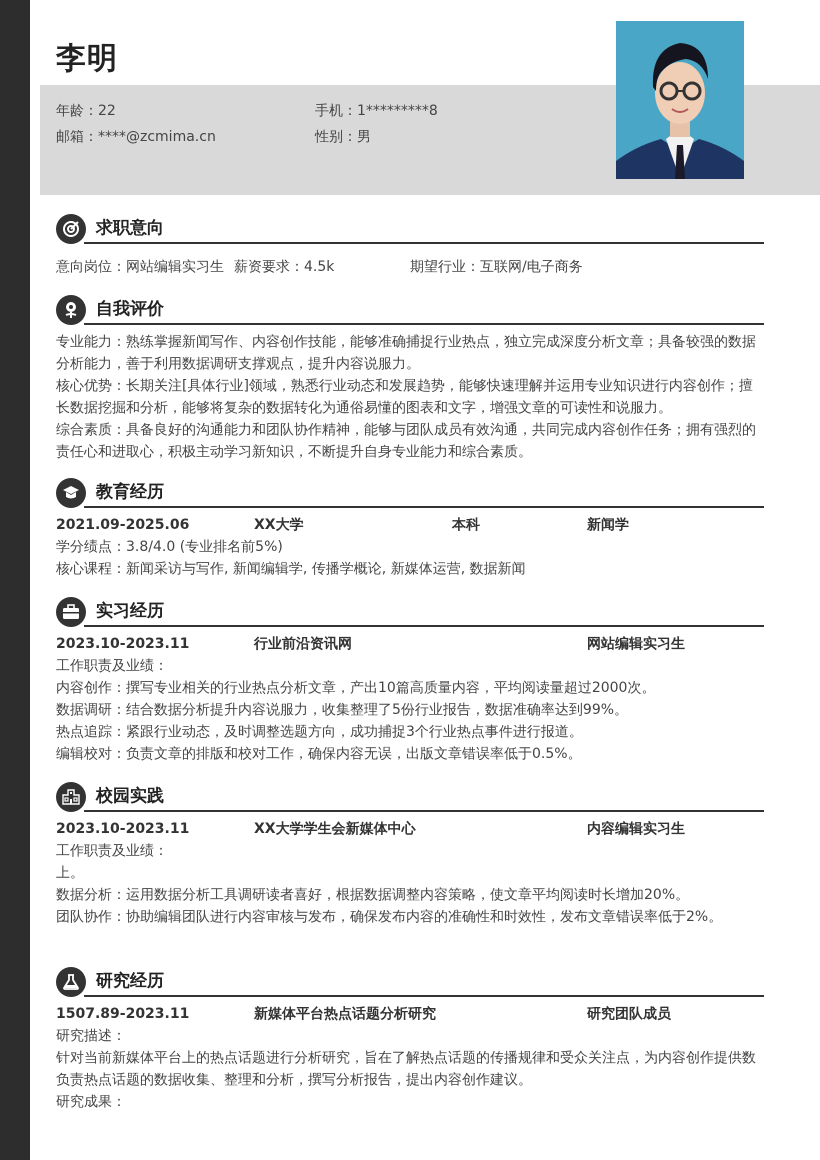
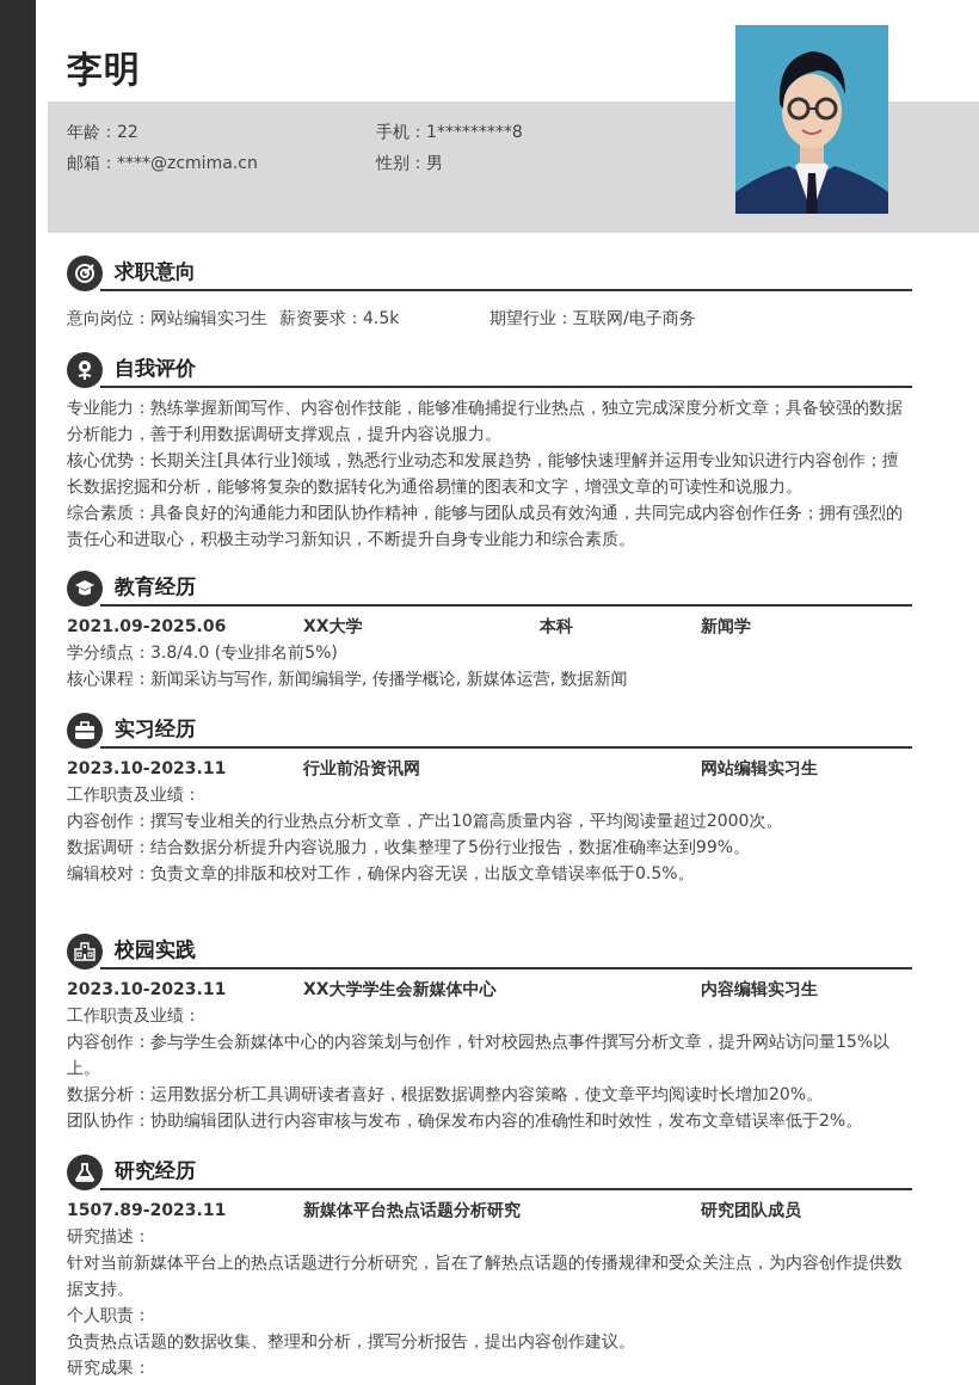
  李明
  年龄：22
  手机：1*********8
  邮箱：****@zcmima.cn
  性别：男
  求职意向
  意向岗位：网站编辑实习生
  薪资要求：4.5k
  期望行业：互联网/电子商务
  自我评价
  专业能力：熟练掌握新闻写作、内容创作技能，能够准确捕捉行业热点，独立完成深度分析文章；具备较强的数据
  分析能力，善于利用数据调研支撑观点，提升内容说服力。
  核心优势：长期关注[具体行业]领域，熟悉行业动态和发展趋势，能够快速理解并运用专业知识进行内容创作；擅
  长数据挖掘和分析，能够将复杂的数据转化为通俗易懂的图表和文字，增强文章的可读性和说服力。
  综合素质：具备良好的沟通能力和团队协作精神，能够与团队成员有效沟通，共同完成内容创作任务；拥有强烈的
  责任心和进取心，积极主动学习新知识，不断提升自身专业能力和综合素质。
  教育经历
  2021.09-2025.06
  XX大学
  本科
  新闻学
  学分绩点：3.8/4.0 (专业排名前5%)
  核心课程：新闻采访与写作, 新闻编辑学, 传播学概论, 新媒体运营, 数据新闻
  实习经历
  2023.10-2023.11
  行业前沿资讯网
  网站编辑实习生
  工作职责及业绩：
  内容创作：撰写专业相关的行业热点分析文章，产出10篇高质量内容，平均阅读量超过2000次。
  数据调研：结合数据分析提升内容说服力，收集整理了5份行业报告，数据准确率达到99%。
- 热点追踪：紧跟行业动态，及时调整选题方向，成功捕捉3个行业热点事件进行报道。
  编辑校对：负责文章的排版和校对工作，确保内容无误，出版文章错误率低于0.5%。
  校园实践
  2023.10-2023.11
  XX大学学生会新媒体中心
  内容编辑实习生
  工作职责及业绩：
+ 内容创作：参与学生会新媒体中心的内容策划与创作，针对校园热点事件撰写分析文章，提升网站访问量15%以
  上。
  数据分析：运用数据分析工具调研读者喜好，根据数据调整内容策略，使文章平均阅读时长增加20%。
  团队协作：协助编辑团队进行内容审核与发布，确保发布内容的准确性和时效性，发布文章错误率低于2%。
  研究经历
  1507.89-2023.11
  新媒体平台热点话题分析研究
  研究团队成员
  研究描述：
  针对当前新媒体平台上的热点话题进行分析研究，旨在了解热点话题的传播规律和受众关注点，为内容创作提供数
+ 据支持。
+ 个人职责：
  负责热点话题的数据收集、整理和分析，撰写分析报告，提出内容创作建议。
  研究成果：
